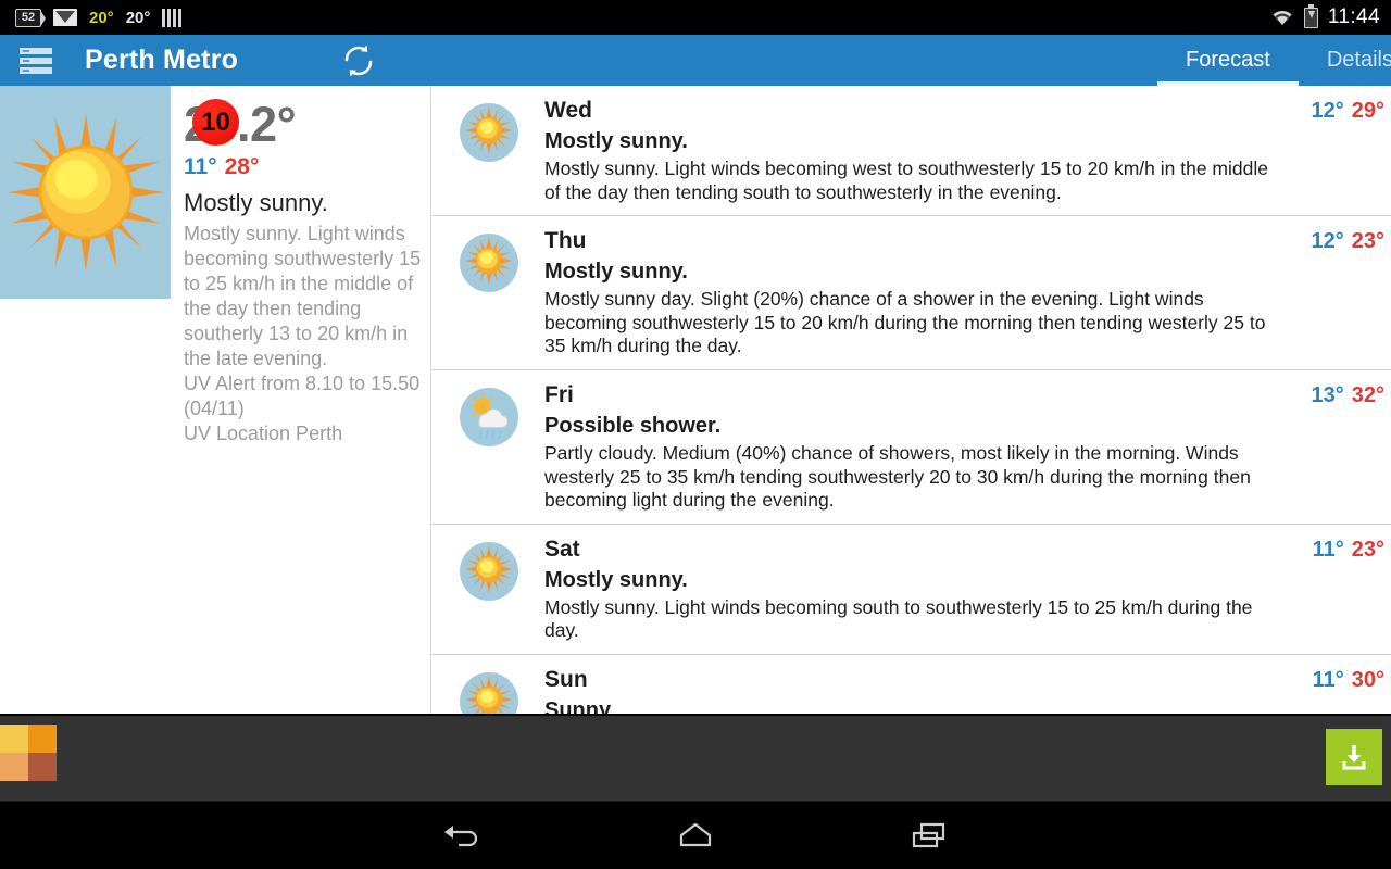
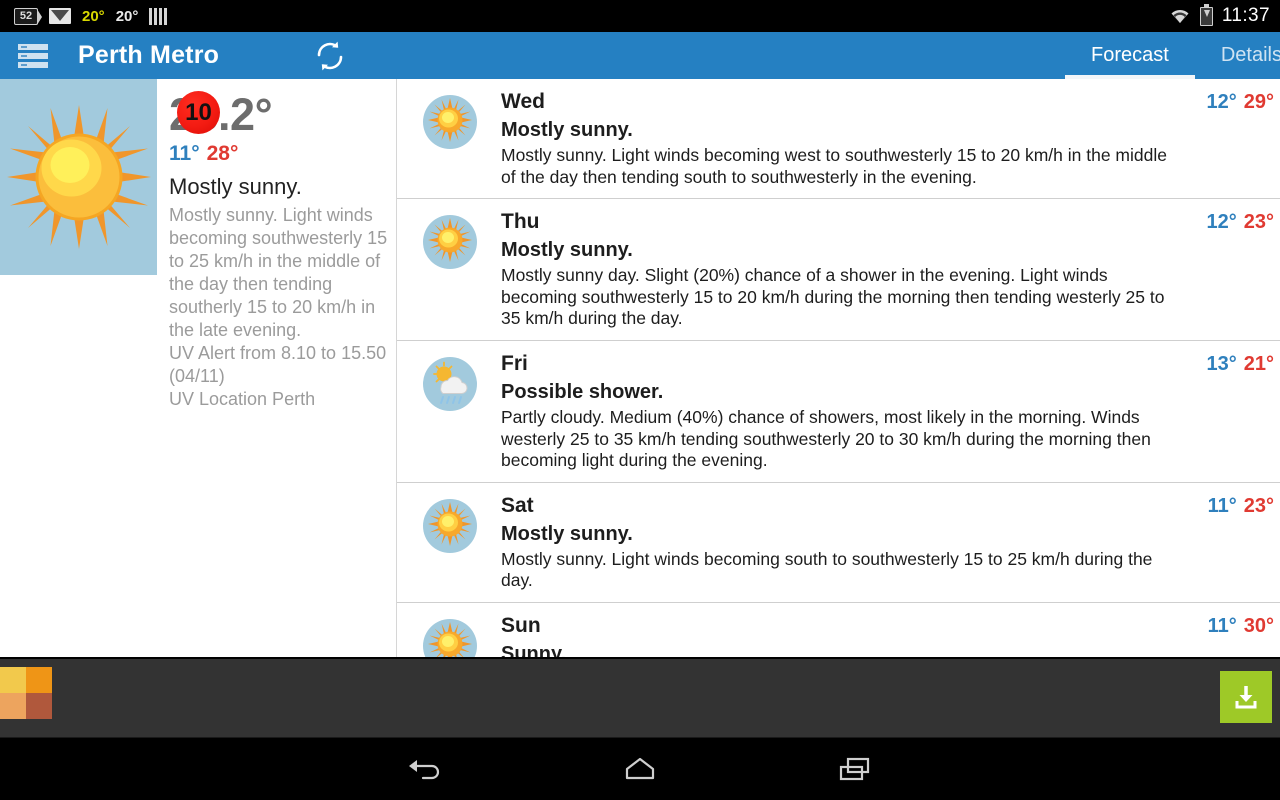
  52
  20°
  20°
- 11:44
+ 11:37
  Perth Metro
  Forecast
  Details
  11° 28°
  Mostly sunny.
- Mostly sunny. Light winds becoming southwesterly 15 to 25 km/h in the middle of the day then tending southerly 13 to 20 km/h in the late evening.
+ Mostly sunny. Light winds becoming southwesterly 15 to 25 km/h in the middle of the day then tending southerly 15 to 20 km/h in the late evening.
  UV Alert from 8.10 to 15.50 (04/11)
  UV Location Perth
  10
  Wed
  Mostly sunny.
  Mostly sunny. Light winds becoming west to southwesterly 15 to 20 km/h in the middle of the day then tending south to southwesterly in the evening.
  12° 29°
  Thu
  Mostly sunny.
  Mostly sunny day. Slight (20%) chance of a shower in the evening. Light winds becoming southwesterly 15 to 20 km/h during the morning then tending westerly 25 to 35 km/h during the day.
  12° 23°
  Fri
  Possible shower.
  Partly cloudy. Medium (40%) chance of showers, most likely in the morning. Winds westerly 25 to 35 km/h tending southwesterly 20 to 30 km/h during the morning then becoming light during the evening.
- 13° 32°
+ 13° 21°
  Sat
  Mostly sunny.
  Mostly sunny. Light winds becoming south to southwesterly 15 to 25 km/h during the day.
  11° 23°
  Sun
  Sunny.
  11° 30°
